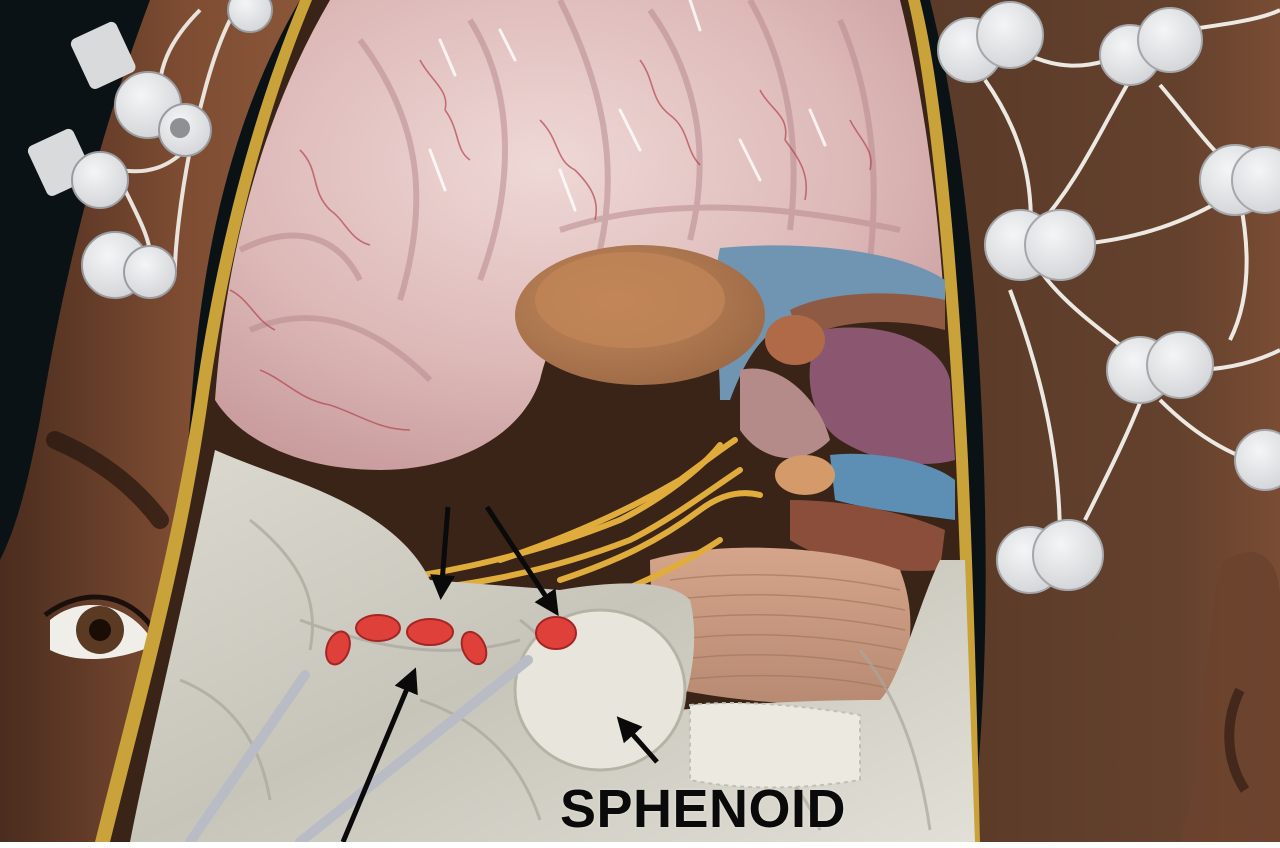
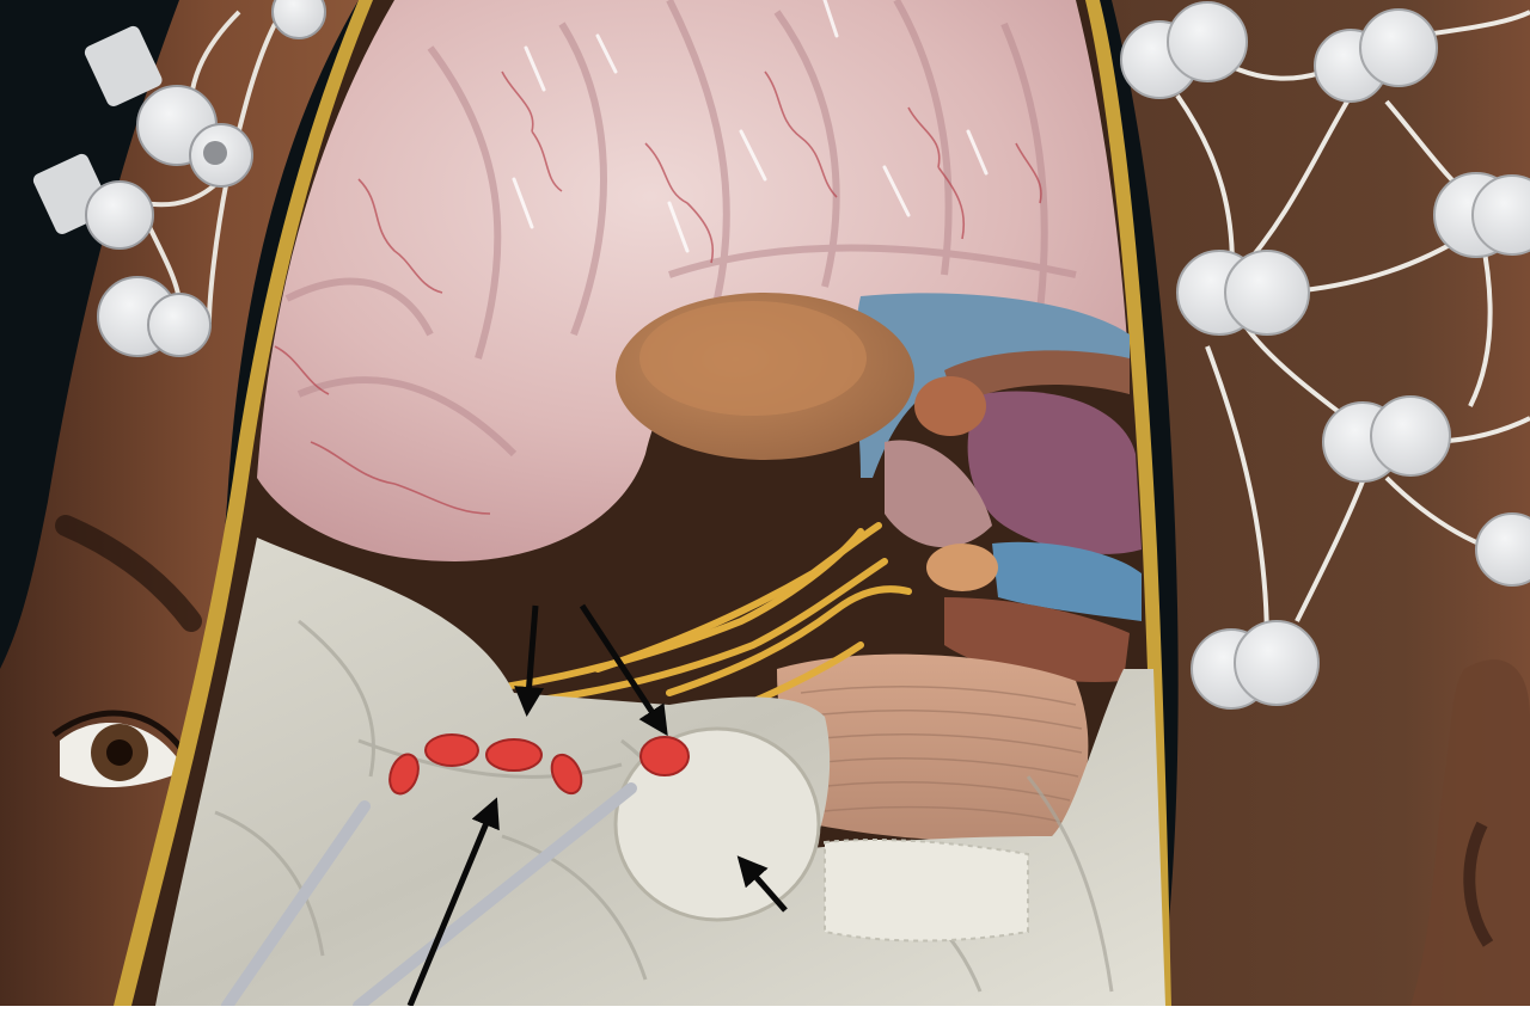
- SPHENOID
